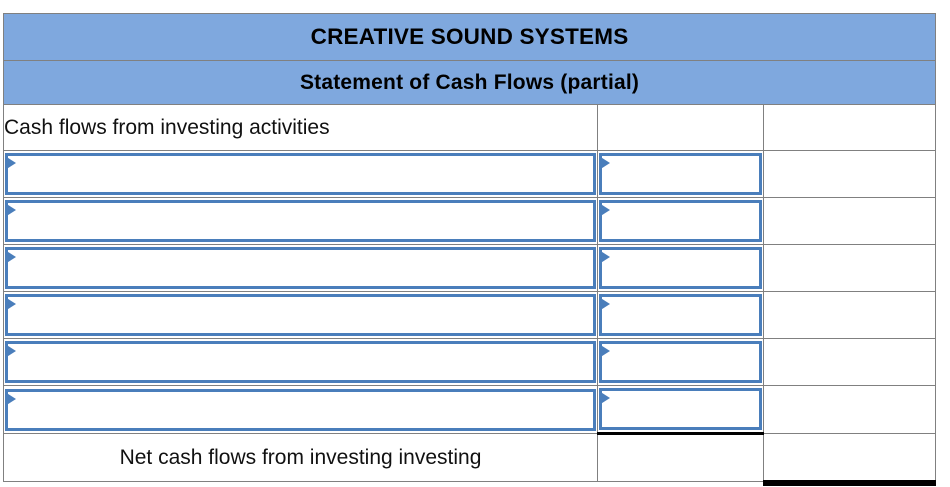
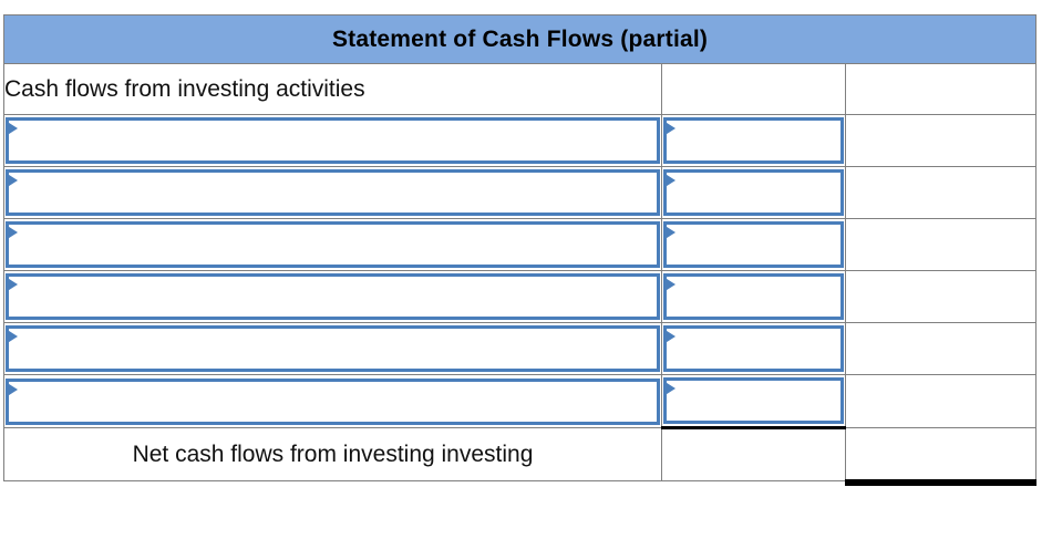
- CREATIVE SOUND SYSTEMS
  Statement of Cash Flows (partial)
  Cash flows from investing activities
  Net cash flows from investing investing
